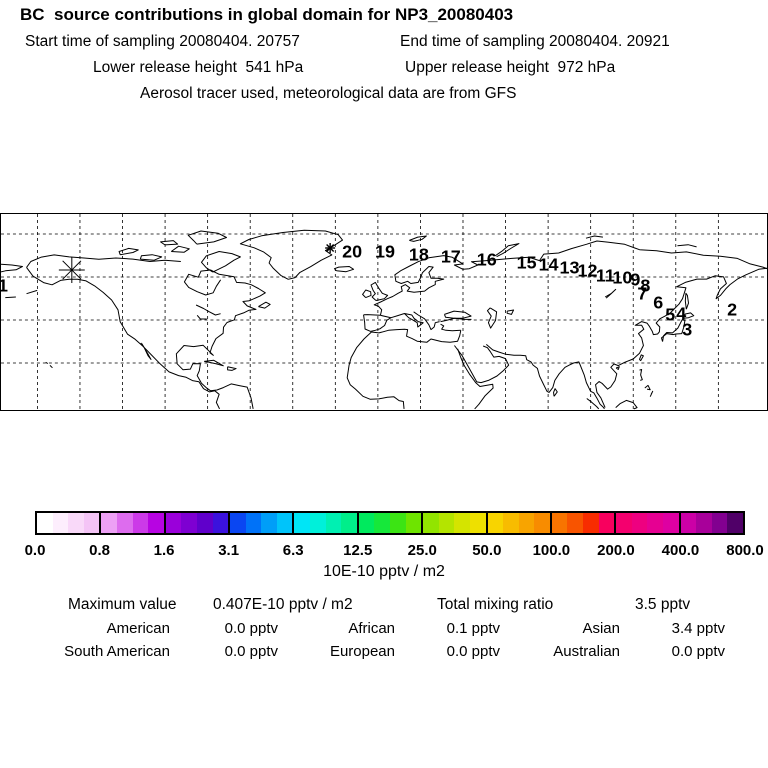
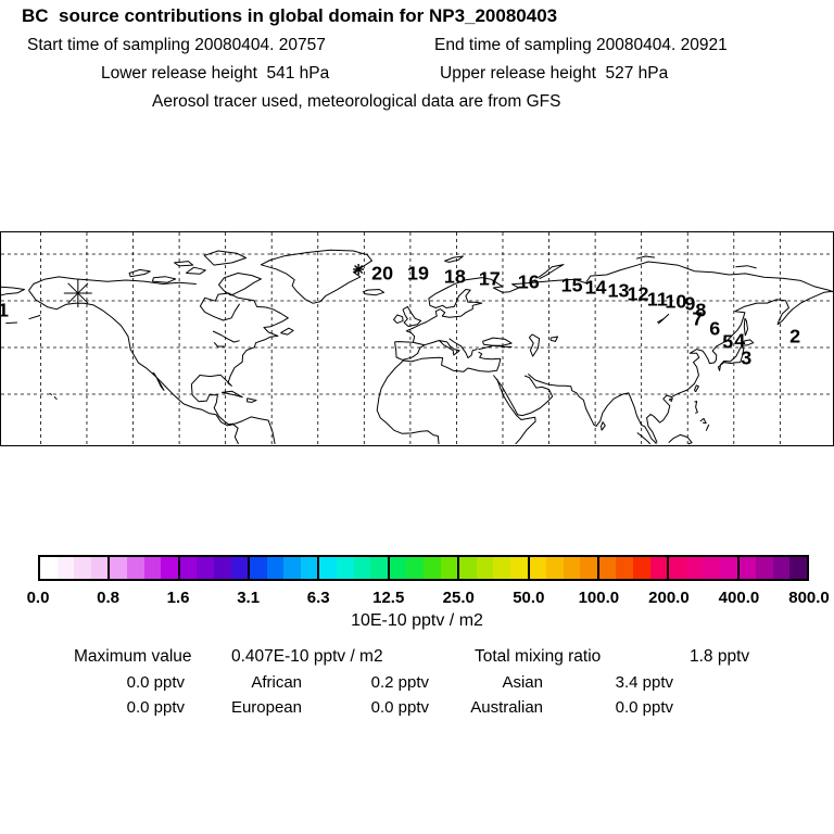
  BC source contributions in global domain for NP3_20080403
  Start time of sampling 20080404. 20757
  End time of sampling 20080404. 20921
  Lower release height 541 hPa
- Upper release height 972 hPa
+ Upper release height 527 hPa
  Aerosol tracer used, meteorological data are from GFS
  1
  2
  3
  4
  5
  6
  7
  8
  9
  10
  11
  12
  13
  14
  15
  16
  17
  18
  19
  20
  0.0
  0.8
  1.6
  3.1
  6.3
  12.5
  25.0
  50.0
  100.0
  200.0
  400.0
  800.0
  10E-10 pptv / m2
  Maximum value
  0.407E-10 pptv / m2
  Total mixing ratio
- 3.5 pptv
+ 1.8 pptv
- American
  0.0 pptv
  African
- 0.1 pptv
+ 0.2 pptv
  Asian
  3.4 pptv
- South American
  0.0 pptv
  European
  0.0 pptv
  Australian
  0.0 pptv
